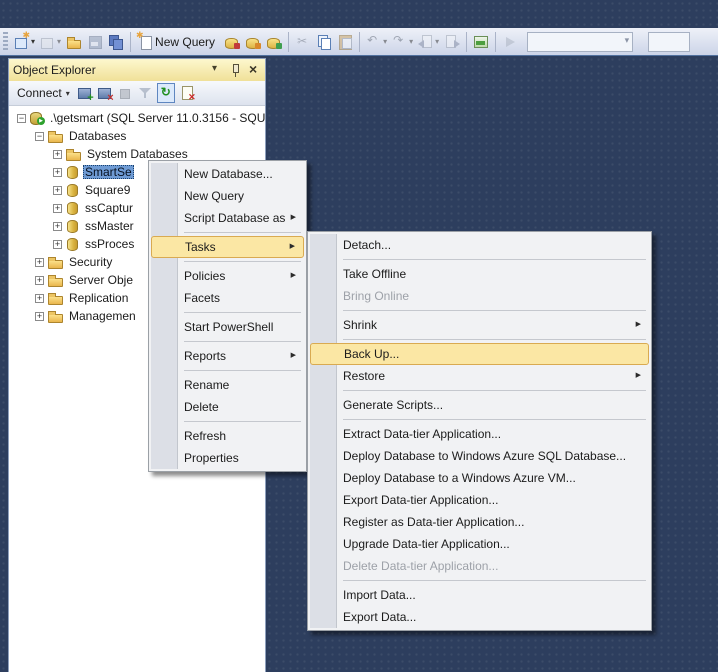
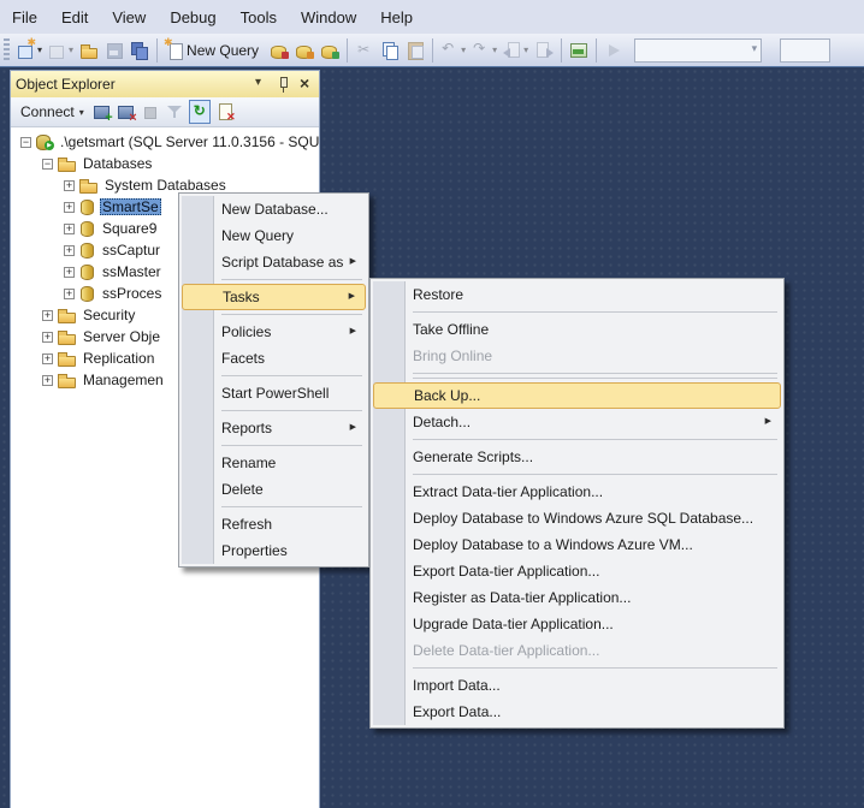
+ File
+ Edit
+ View
+ Debug
+ Tools
+ Window
+ Help
  ▾
  ▾
  New Query
  ▾
  ▾
  ▾
  Object Explorer
  Connect
  ▾
  −
  .\getsmart (SQL Server 11.0.3156 - SQU
  −
  Databases
  +
  System Databases
  +
  SmartSe
  +
  Square9
  +
  ssCaptur
  +
  ssMaster
  +
  ssProces
  +
  Security
  +
  Server Obje
  +
  Replication
  +
  Managemen
  New Database...
  New Query
  Script Database as
  Tasks
  Policies
  Facets
  Start PowerShell
  Reports
  Rename
  Delete
  Refresh
  Properties
- Detach...
+ Restore
  Take Offline
  Bring Online
- Shrink
  Back Up...
- Restore
+ Detach...
  Generate Scripts...
  Extract Data-tier Application...
  Deploy Database to Windows Azure SQL Database...
  Deploy Database to a Windows Azure VM...
  Export Data-tier Application...
  Register as Data-tier Application...
  Upgrade Data-tier Application...
  Delete Data-tier Application...
  Import Data...
  Export Data...
